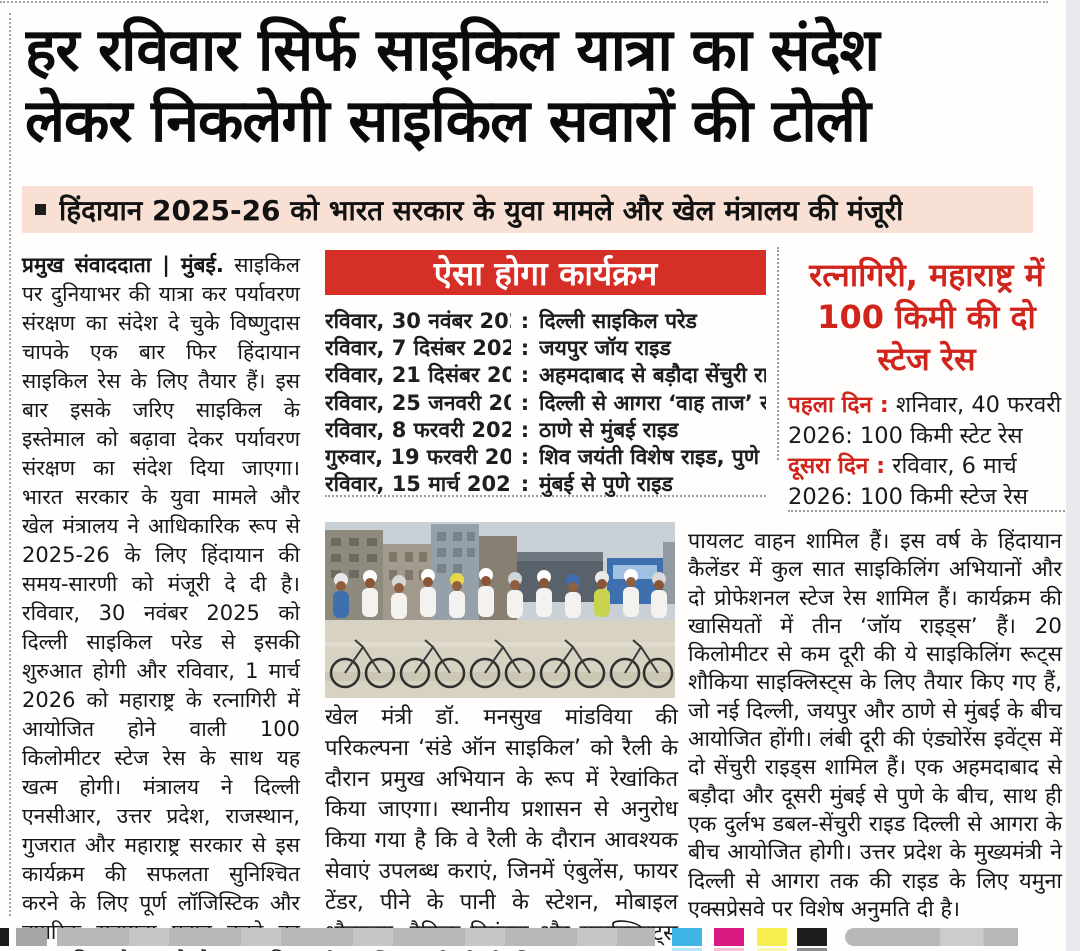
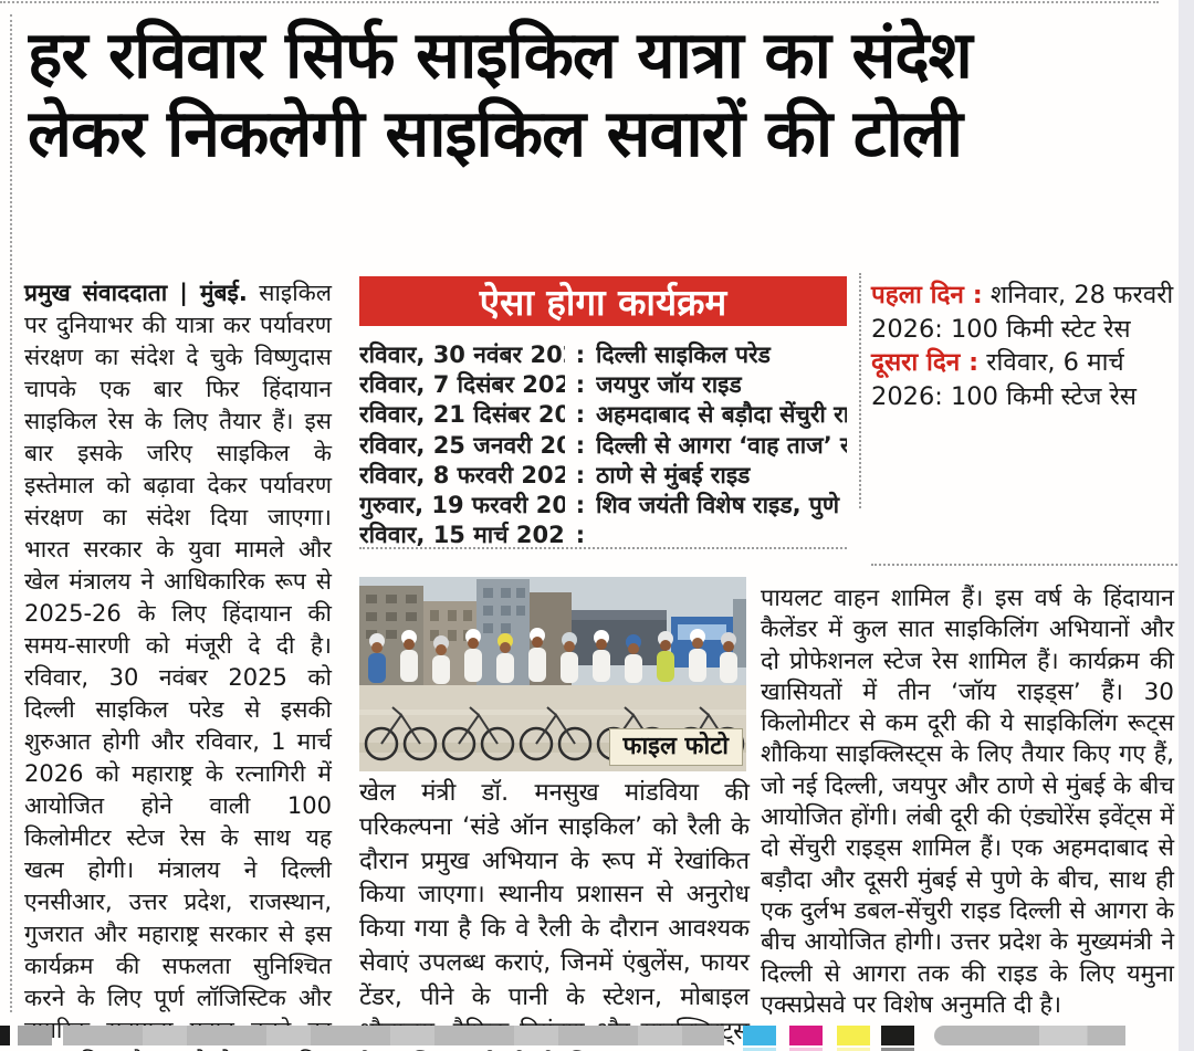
  हर रविवार सिर्फ साइकिल यात्रा का संदेश
  लेकर निकलेगी साइकिल सवारों की टोली
- हिंदायान 2025-26 को भारत सरकार के युवा मामले और खेल मंत्रालय की मंजूरी
  प्रमुख संवाददाता | मुंबई. साइकिल पर दुनियाभर की यात्रा कर पर्यावरण संरक्षण का संदेश दे चुके विष्णुदास चापके एक बार फिर हिंदायान साइकिल रेस के लिए तैयार हैं। इस बार इसके जरिए साइकिल के इस्तेमाल को बढ़ावा देकर पर्यावरण संरक्षण का संदेश दिया जाएगा। भारत सरकार के युवा मामले और खेल मंत्रालय ने आधिकारिक रूप से 2025-26 के लिए हिंदायान की समय-सारणी को मंजूरी दे दी है। रविवार, 30 नवंबर 2025 को दिल्ली साइकिल परेड से इसकी शुरुआत होगी और रविवार, 1 मार्च 2026 को महाराष्ट्र के रत्नागिरी में आयोजित होने वाली 100 किलोमीटर स्टेज रेस के साथ यह खत्म होगी। मंत्रालय ने दिल्ली एनसीआर, उत्तर प्रदेश, राजस्थान, गुजरात और महाराष्ट्र सरकार से इस कार्यक्रम की सफलता सुनिश्चित करने के लिए पूर्ण लॉजिस्टिक और
  ऐसा होगा कार्यक्रम
  रविवार, 30 नवंबर 20
  :
  दिल्ली साइकिल परेड
  रविवार, 7 दिसंबर 202
  :
  जयपुर जॉय राइड
  रविवार, 21 दिसंबर 20
  :
  अहमदाबाद से बड़ौदा सेंचुरी रा
  रविवार, 25 जनवरी 20
  :
  दिल्ली से आगरा ‘वाह ताज’
  रविवार, 8 फरवरी 202
  :
  ठाणे से मुंबई राइड
  गुरुवार, 19 फरवरी 20
  :
  शिव जयंती विशेष राइड, पुणे
  रविवार, 15 मार्च 202
  :
- मुंबई से पुणे राइड
- रत्नागिरी, महाराष्ट्र में 100 किमी की दो स्टेज रेस
- पहला दिन : शनिवार, 40 फरवरी 2026: 100 किमी स्टेट रेस
+ पहला दिन : शनिवार, 28 फरवरी 2026: 100 किमी स्टेट रेस
  दूसरा दिन : रविवार, 6 मार्च 2026: 100 किमी स्टेज रेस
+ फाइल फोटो
  खेल मंत्री डॉ. मनसुख मांडविया की परिकल्पना ‘संडे ऑन साइकिल’ को रैली के दौरान प्रमुख अभियान के रूप में रेखांकित किया जाएगा। स्थानीय प्रशासन से अनुरोध किया गया है कि वे रैली के दौरान आवश्यक सेवाएं उपलब्ध कराएं, जिनमें एंबुलेंस, फायर टेंडर, पीने के पानी के स्टेशन, मोबाइल ट्स
- पायलट वाहन शामिल हैं। इस वर्ष के हिंदायान कैलेंडर में कुल सात साइकिलिंग अभियानों और दो प्रोफेशनल स्टेज रेस शामिल हैं। कार्यक्रम की खासियतों में तीन ‘जॉय राइड्स’ हैं। 20 किलोमीटर से कम दूरी की ये साइकिलिंग रूट्स शौकिया साइक्लिस्ट्स के लिए तैयार किए गए हैं, जो नई दिल्ली, जयपुर और ठाणे से मुंबई के बीच आयोजित होंगी। लंबी दूरी की एंड्योरेंस इवेंट्स में दो सेंचुरी राइड्स शामिल हैं। एक अहमदाबाद से बड़ौदा और दूसरी मुंबई से पुणे के बीच, साथ ही एक दुर्लभ डबल-सेंचुरी राइड दिल्ली से आगरा के बीच आयोजित होगी। उत्तर प्रदेश के मुख्यमंत्री ने दिल्ली से आगरा तक की राइड के लिए यमुना एक्सप्रेसवे पर विशेष अनुमति दी है।
+ पायलट वाहन शामिल हैं। इस वर्ष के हिंदायान कैलेंडर में कुल सात साइकिलिंग अभियानों और दो प्रोफेशनल स्टेज रेस शामिल हैं। कार्यक्रम की खासियतों में तीन ‘जॉय राइड्स’ हैं। 30 किलोमीटर से कम दूरी की ये साइकिलिंग रूट्स शौकिया साइक्लिस्ट्स के लिए तैयार किए गए हैं, जो नई दिल्ली, जयपुर और ठाणे से मुंबई के बीच आयोजित होंगी। लंबी दूरी की एंड्योरेंस इवेंट्स में दो सेंचुरी राइड्स शामिल हैं। एक अहमदाबाद से बड़ौदा और दूसरी मुंबई से पुणे के बीच, साथ ही एक दुर्लभ डबल-सेंचुरी राइड दिल्ली से आगरा के बीच आयोजित होगी। उत्तर प्रदेश के मुख्यमंत्री ने दिल्ली से आगरा तक की राइड के लिए यमुना एक्सप्रेसवे पर विशेष अनुमति दी है।
